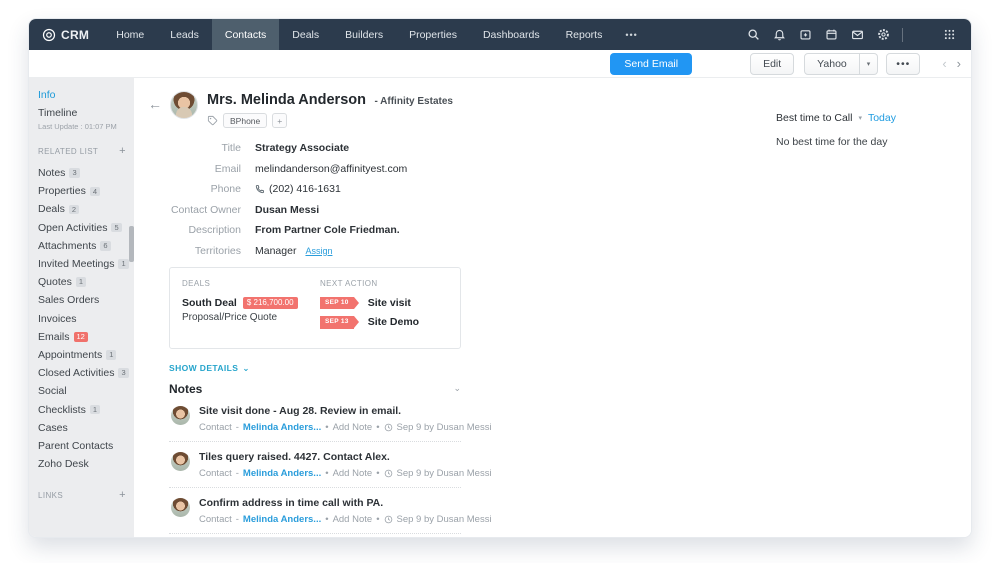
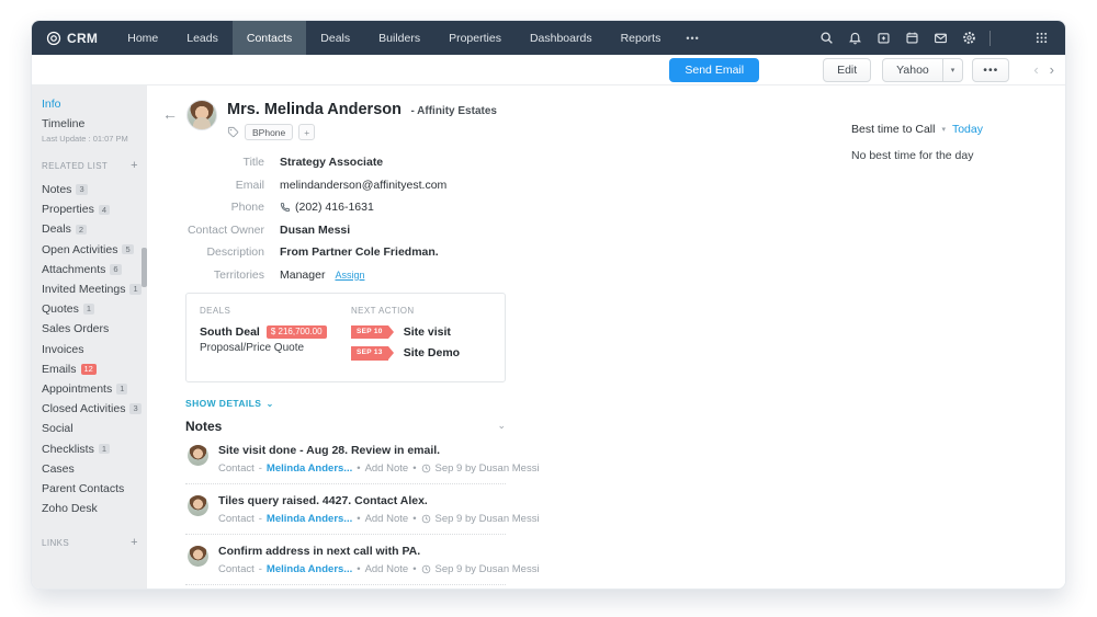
  CRM
  Home
  Leads
  Contacts
  Deals
  Builders
  Properties
  Dashboards
  Reports
  •••
  Send Email
  Edit
  Yahoo
  •••
  ‹
  ›
  Info
  Timeline
  Last Update : 01:07 PM
  RELATED LIST
  +
  Notes
  3
  Properties
  4
  Deals
  2
  Open Activities
  5
  Attachments
  6
  Invited Meetings
  1
  Quotes
  1
  Sales Orders
  Invoices
  Emails
  12
  Appointments
  1
  Closed Activities
  3
  Social
  Checklists
  1
  Cases
  Parent Contacts
  Zoho Desk
  LINKS
  +
  ←
  Mrs. Melinda Anderson - Affinity Estates
  BPhone
  +
  Title
  Strategy Associate
  Email
  melindanderson@affinityest.com
  Phone
  (202) 416-1631
  Contact Owner
  Dusan Messi
  Description
  From Partner Cole Friedman.
  Territories
  Manager
  Assign
  Best time to Call
  Today
  No best time for the day
  DEALS
  South Deal
  $ 216,700.00
  Proposal/Price Quote
  NEXT ACTION
  Site visit
  Site Demo
  SHOW DETAILS
  ⌄
  Notes
  ⌄
  Site visit done - Aug 28. Review in email.
  Contact
  -
  Melinda Anders...
  •
  Add Note
  •
  Sep 9 by Dusan Messi
  Tiles query raised. 4427. Contact Alex.
  Contact
  -
  Melinda Anders...
  •
  Add Note
  •
  Sep 9 by Dusan Messi
- Confirm address in time call with PA.
+ Confirm address in next call with PA.
  Contact
  -
  Melinda Anders...
  •
  Add Note
  •
  Sep 9 by Dusan Messi
